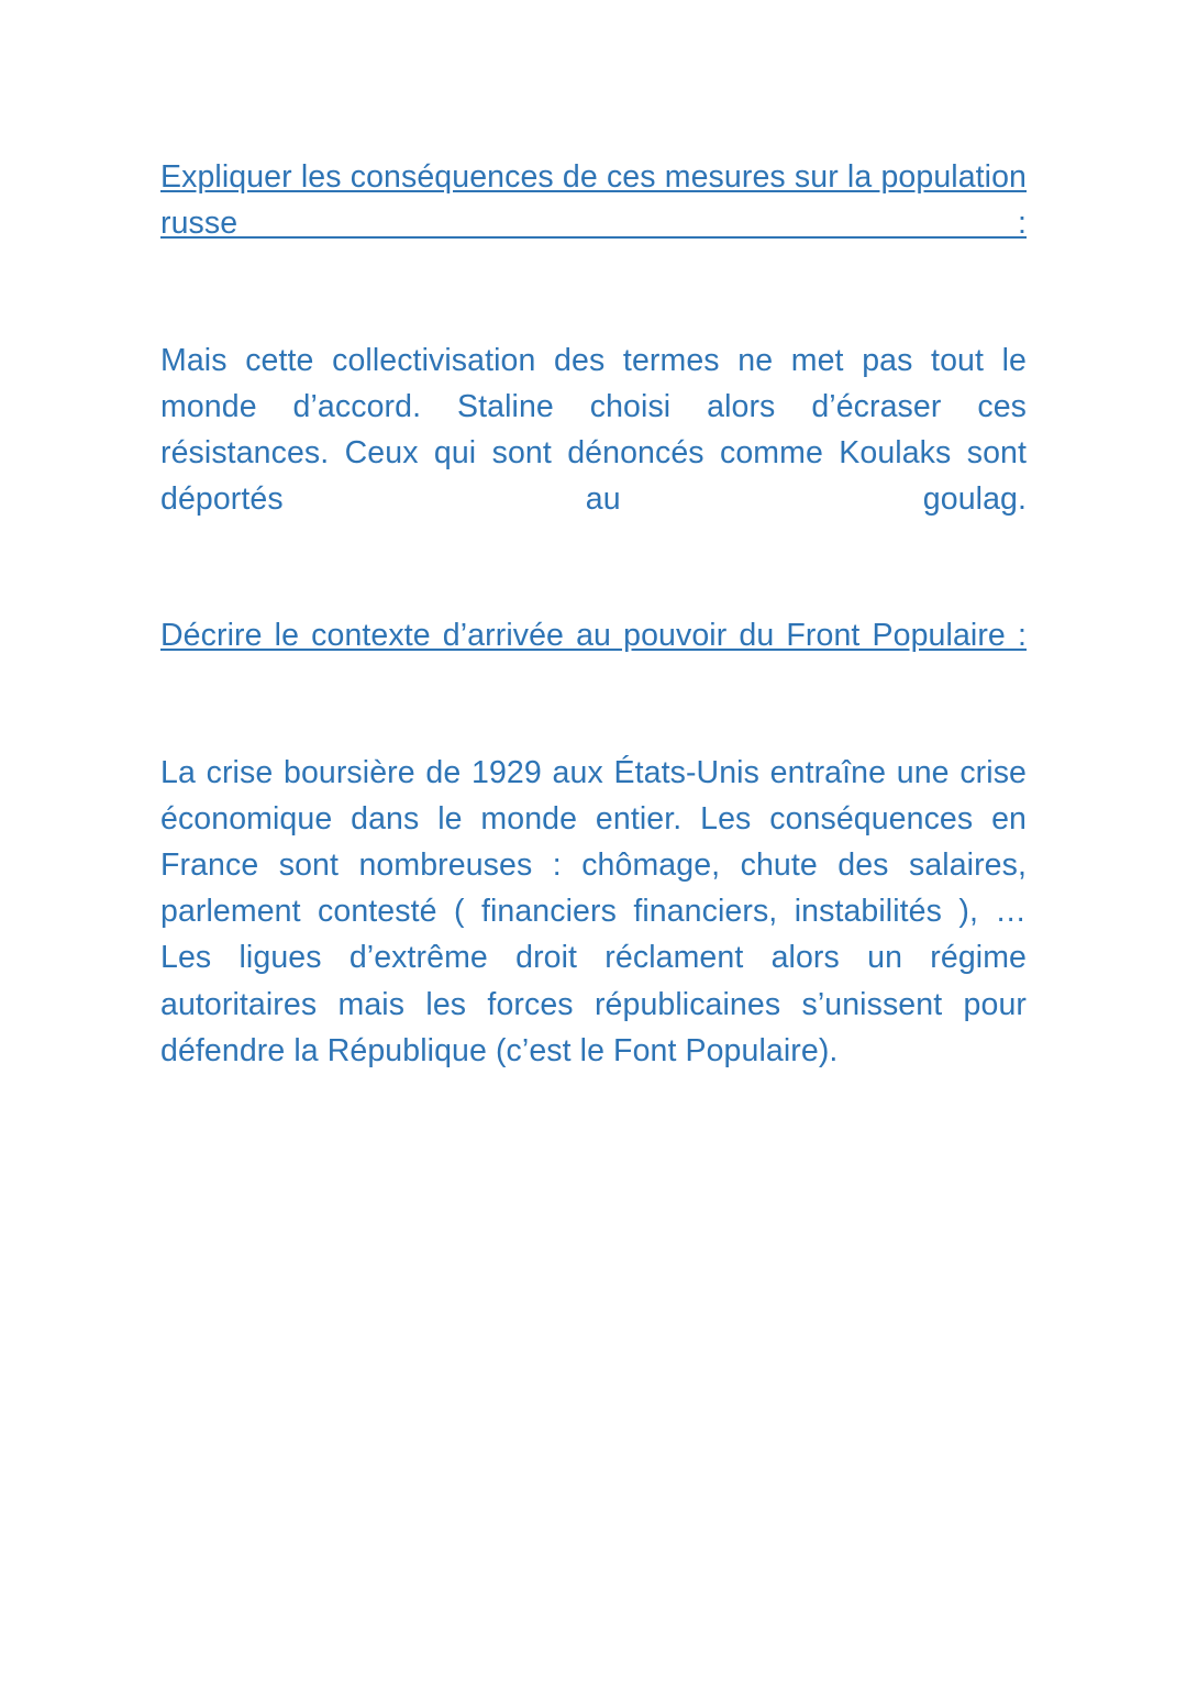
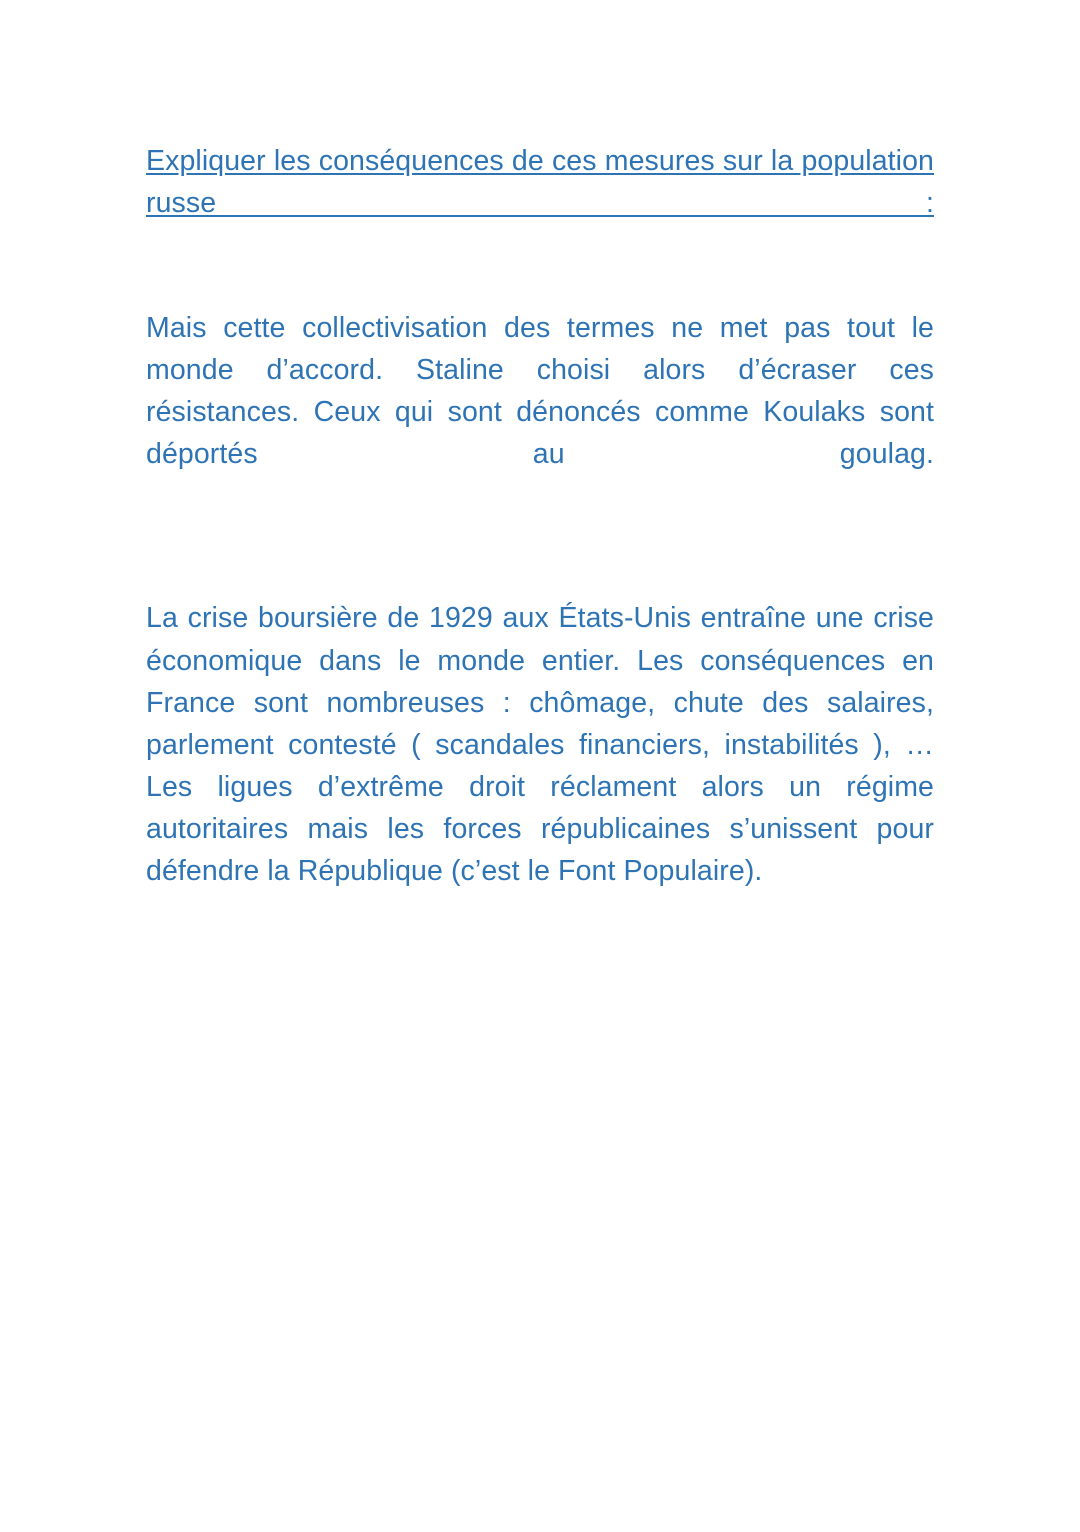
  Expliquer les conséquences de ces mesures sur la population russe :
  Mais cette collectivisation des termes ne met pas tout le monde d’accord. Staline choisi alors d’écraser ces résistances. Ceux qui sont dénoncés comme Koulaks sont déportés au goulag.
- Décrire le contexte d’arrivée au pouvoir du Front Populaire :
- La crise boursière de 1929 aux États-Unis entraîne une crise économique dans le monde entier. Les conséquences en France sont nombreuses : chômage, chute des salaires, parlement contesté ( financiers financiers, instabilités ), … Les ligues d’extrême droit réclament alors un régime autoritaires mais les forces républicaines s’unissent pour défendre la République (c’est le Font Populaire).
+ La crise boursière de 1929 aux États-Unis entraîne une crise économique dans le monde entier. Les conséquences en France sont nombreuses : chômage, chute des salaires, parlement contesté ( scandales financiers, instabilités ), … Les ligues d’extrême droit réclament alors un régime autoritaires mais les forces républicaines s’unissent pour défendre la République (c’est le Font Populaire).
